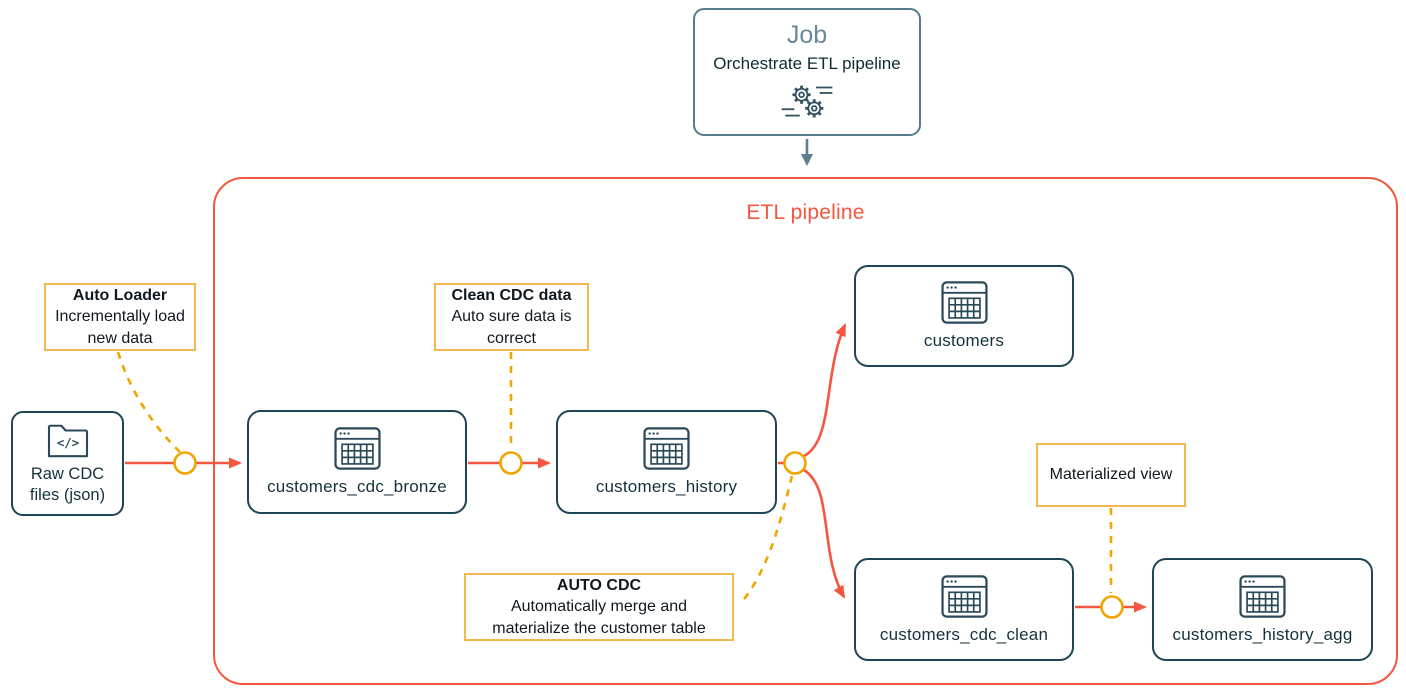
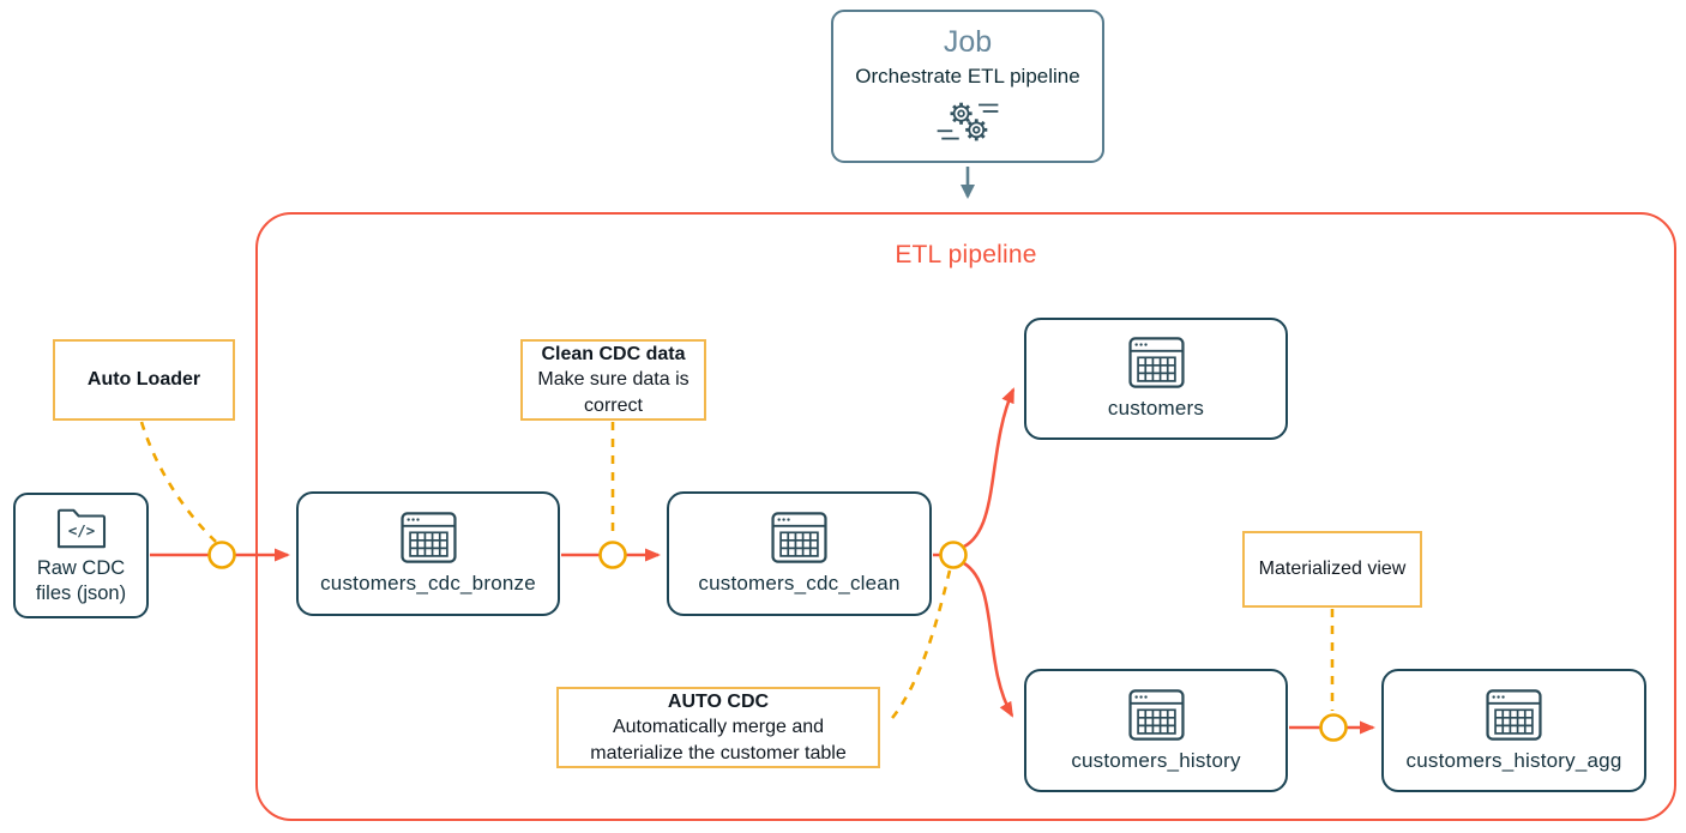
  ETL pipeline
  Job
  Orchestrate ETL pipeline
  Raw CDC files (json)
  customers_cdc_bronze
- customers_history
+ customers_cdc_clean
  customers
- customers_cdc_clean
+ customers_history
  customers_history_agg
  Auto Loader
- Incrementally load new data
  Clean CDC data
- Auto sure data is correct
+ Make sure data is correct
  AUTO CDC
  Automatically merge and materialize the customer table
  Materialized view
